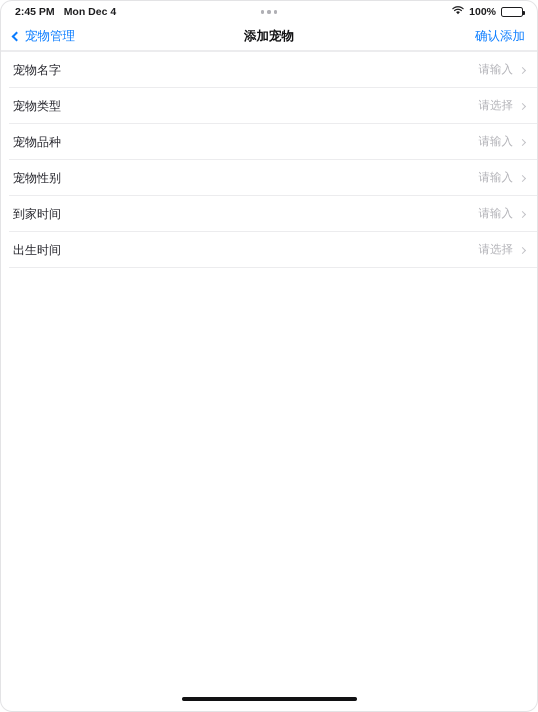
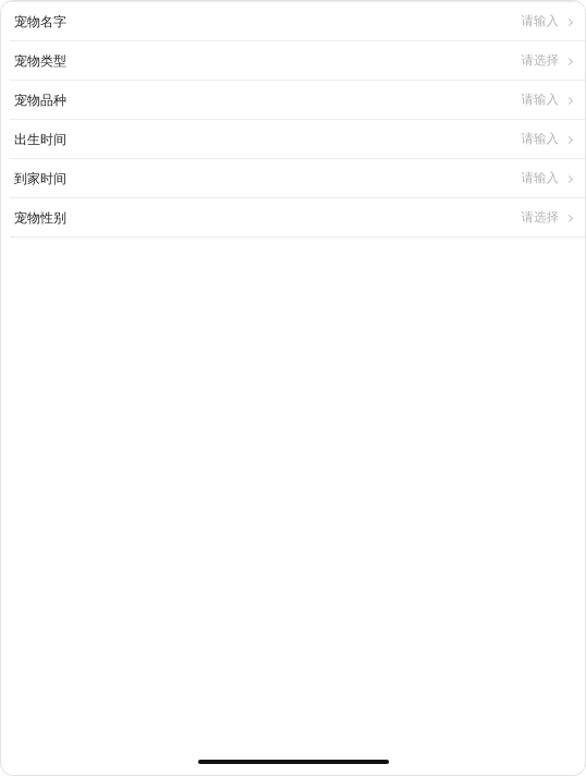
- 2:45 PM
- Mon Dec 4
- 100%
- 宠物管理
- 添加宠物
- 确认添加
  宠物名字
  请输入
  宠物类型
  请选择
  宠物品种
  请输入
- 宠物性别
+ 出生时间
  请输入
  到家时间
  请输入
- 出生时间
+ 宠物性别
  请选择
